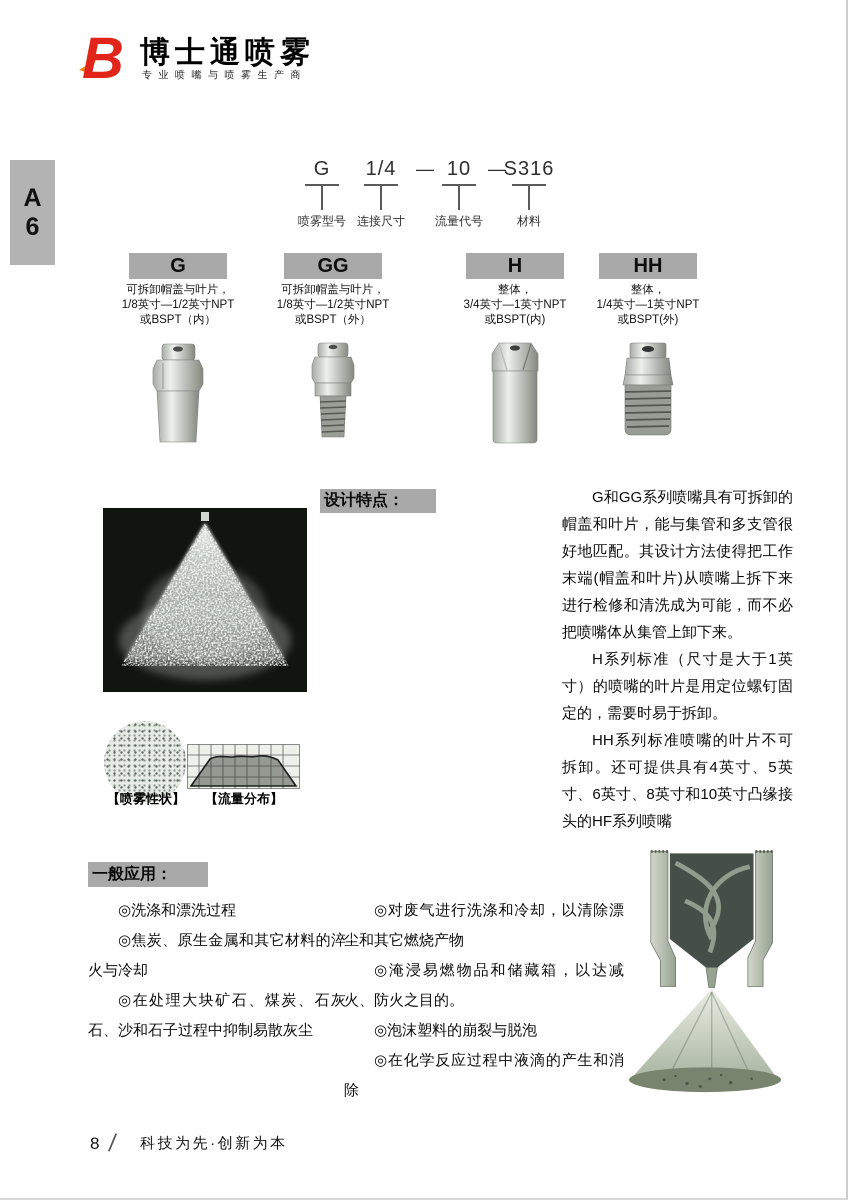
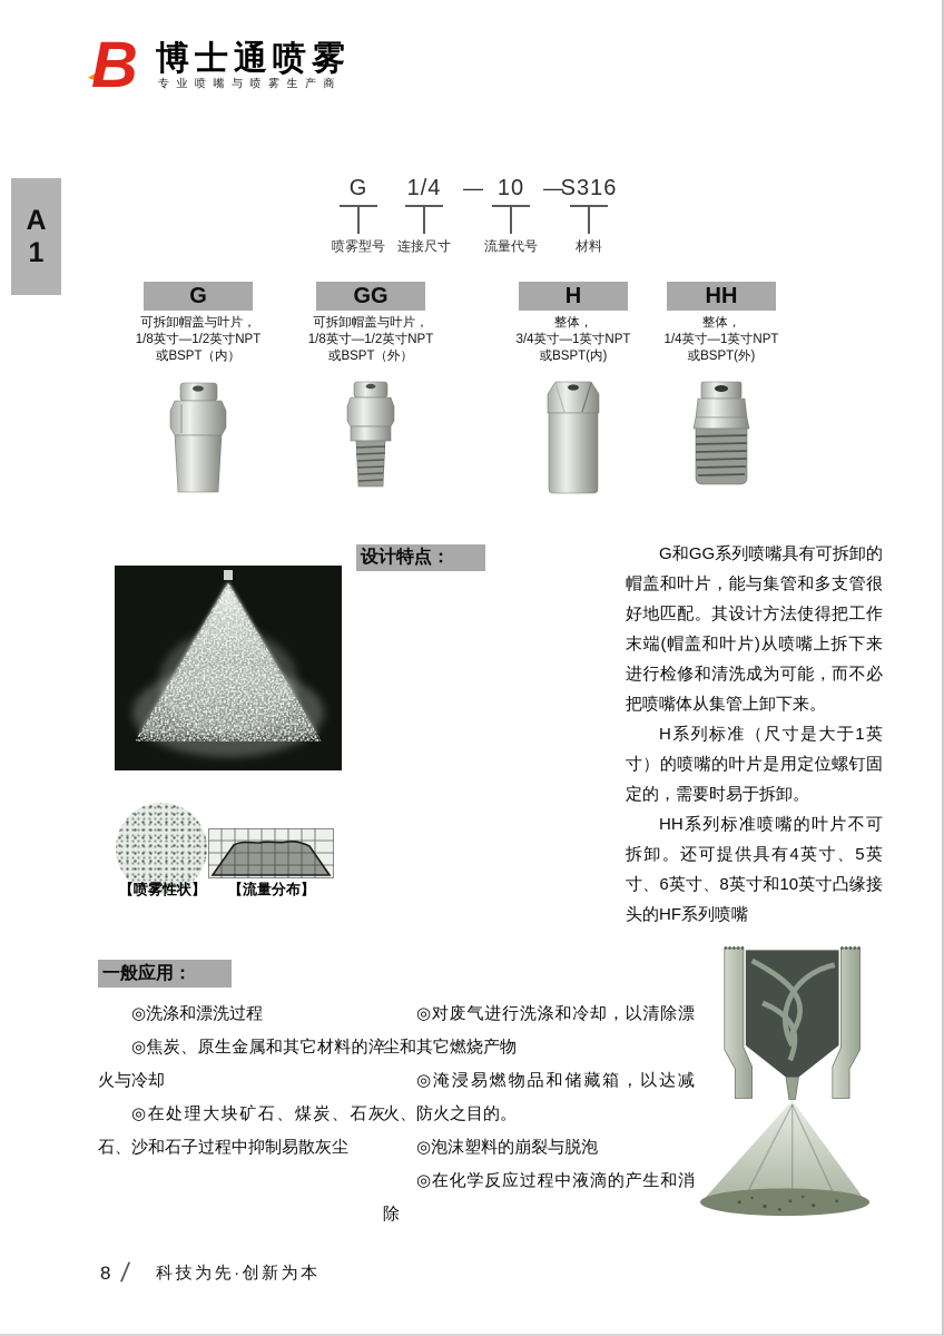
  B
  博士通喷雾
  专业喷嘴与喷雾生产商
  A
- 6
+ 1
  G
  喷雾型号
  1/4
  连接尺寸
  —
  10
  流量代号
  —
  S316
  材料
  G
  可拆卸帽盖与叶片，
  1/8英寸—1/2英寸NPT
  或BSPT（内）
  GG
  可拆卸帽盖与叶片，
  1/8英寸—1/2英寸NPT
  或BSPT（外）
  H
  整体，
  3/4英寸—1英寸NPT
  或BSPT(内)
  HH
  整体，
  1/4英寸—1英寸NPT
  或BSPT(外)
  【喷雾性状】
  【流量分布】
  设计特点：
  G和GG系列喷嘴具有可拆卸的帽盖和叶片，能与集管和多支管很好地匹配。其设计方法使得把工作末端(帽盖和叶片)从喷嘴上拆下来进行检修和清洗成为可能，而不必把喷嘴体从集管上卸下来。
  H系列标准（尺寸是大于1英寸）的喷嘴的叶片是用定位螺钉固定的，需要时易于拆卸。
  HH系列标准喷嘴的叶片不可拆卸。还可提供具有4英寸、5英寸、6英寸、8英寸和10英寸凸缘接头的HF系列喷嘴
  一般应用：
  ◎洗涤和漂洗过程
  ◎焦炭、原生金属和其它材料的淬火与冷却
  ◎在处理大块矿石、煤炭、石灰石、沙和石子过程中抑制易散灰尘
  ◎对废气进行洗涤和冷却，以清除漂尘和其它燃烧产物
  ◎淹浸易燃物品和储藏箱，以达减火、防火之目的。
  ◎泡沫塑料的崩裂与脱泡
  ◎在化学反应过程中液滴的产生和消除
  8
  科技为先·创新为本
